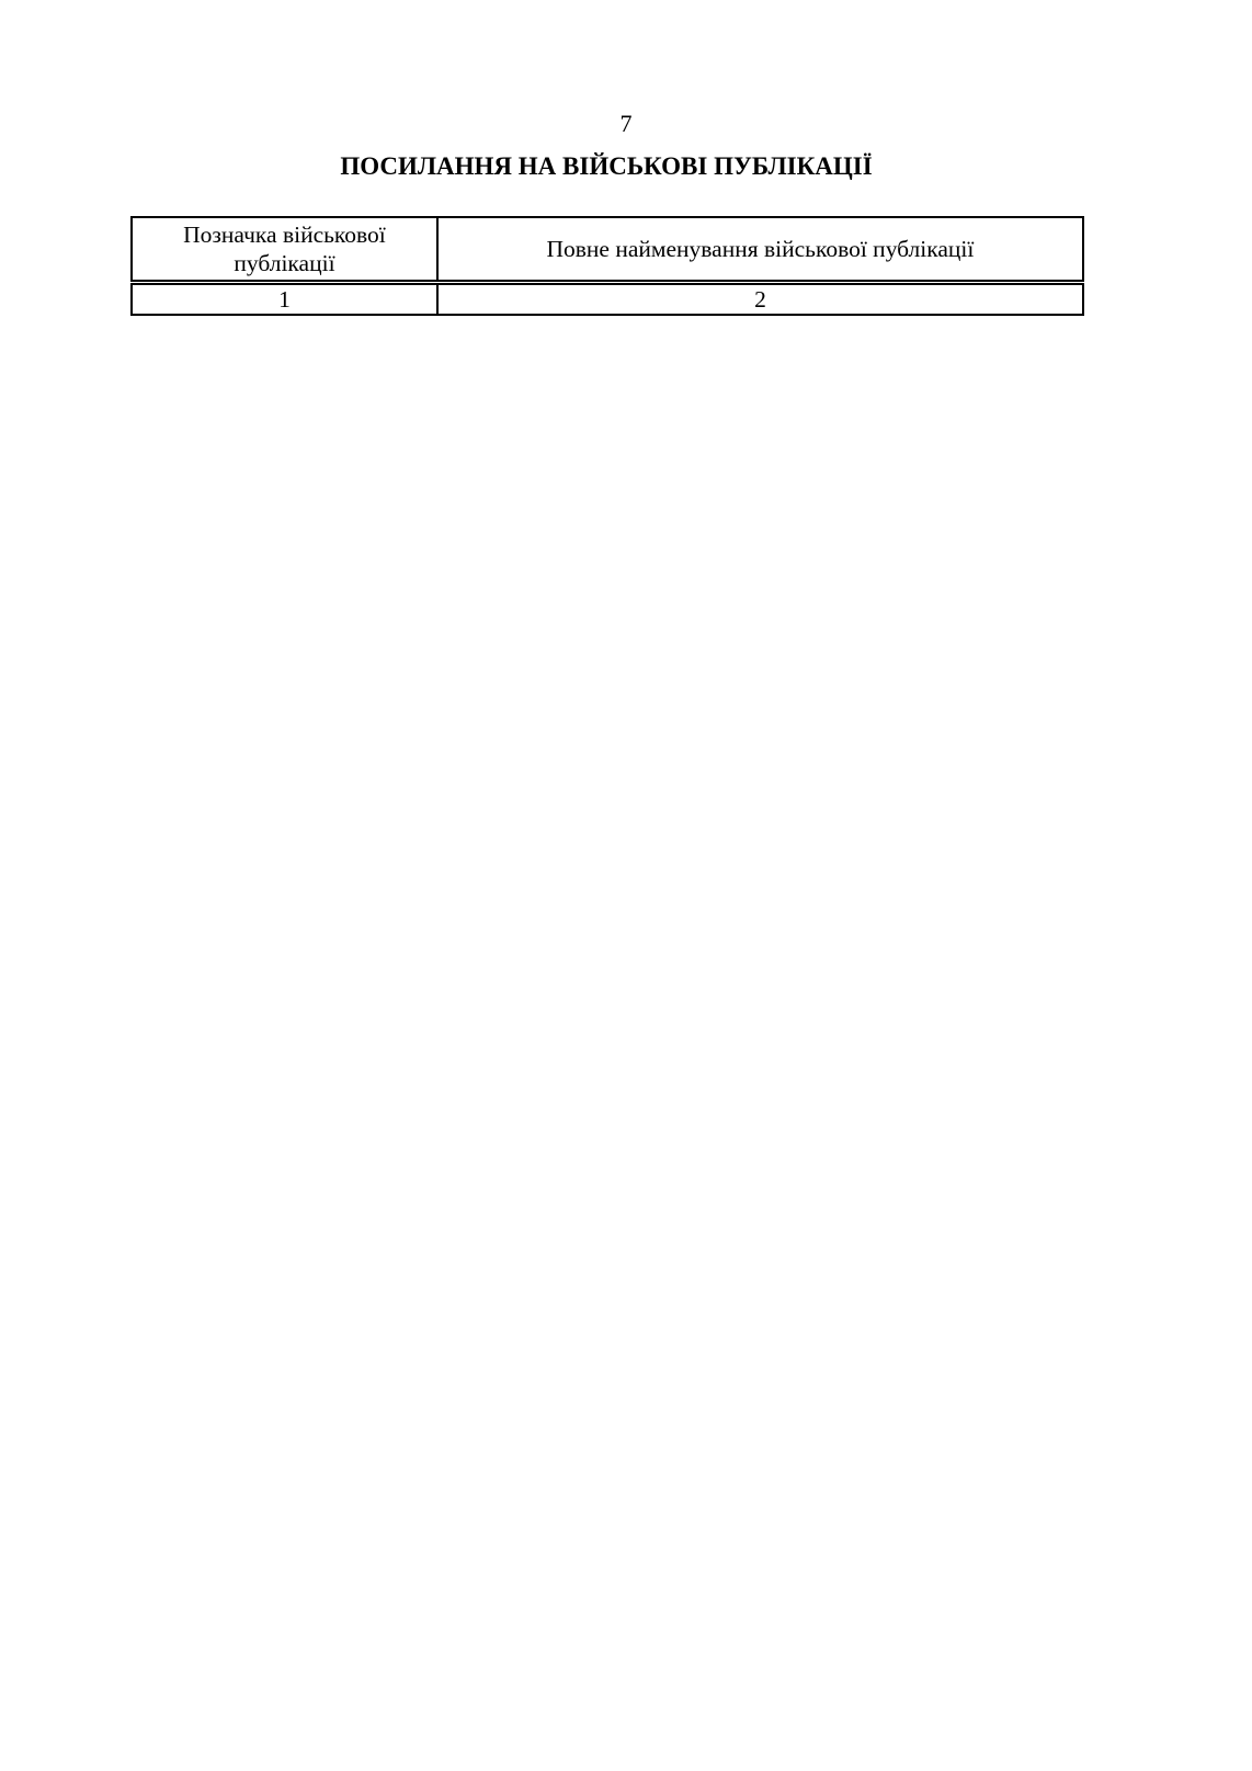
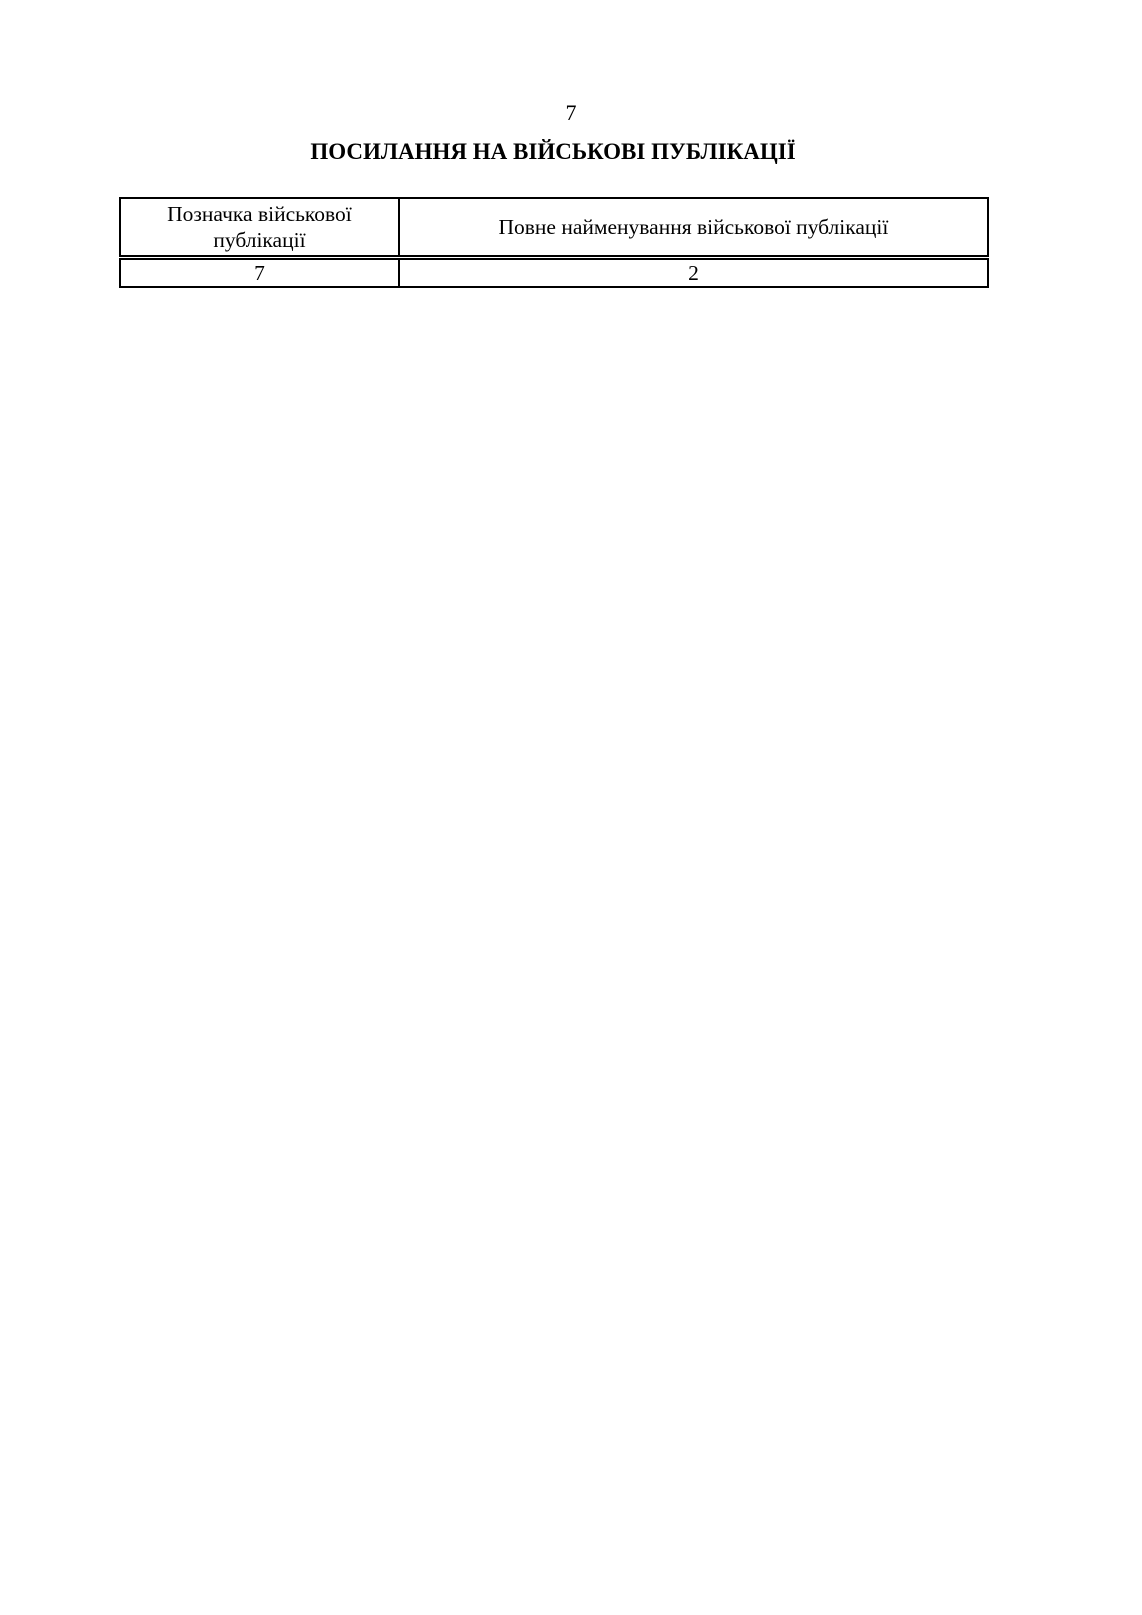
  7
  ПОСИЛАННЯ НА ВІЙСЬКОВІ ПУБЛІКАЦІЇ
  Позначка військової публікації	Повне найменування військової публікації
- 1	2
+ 7	2
